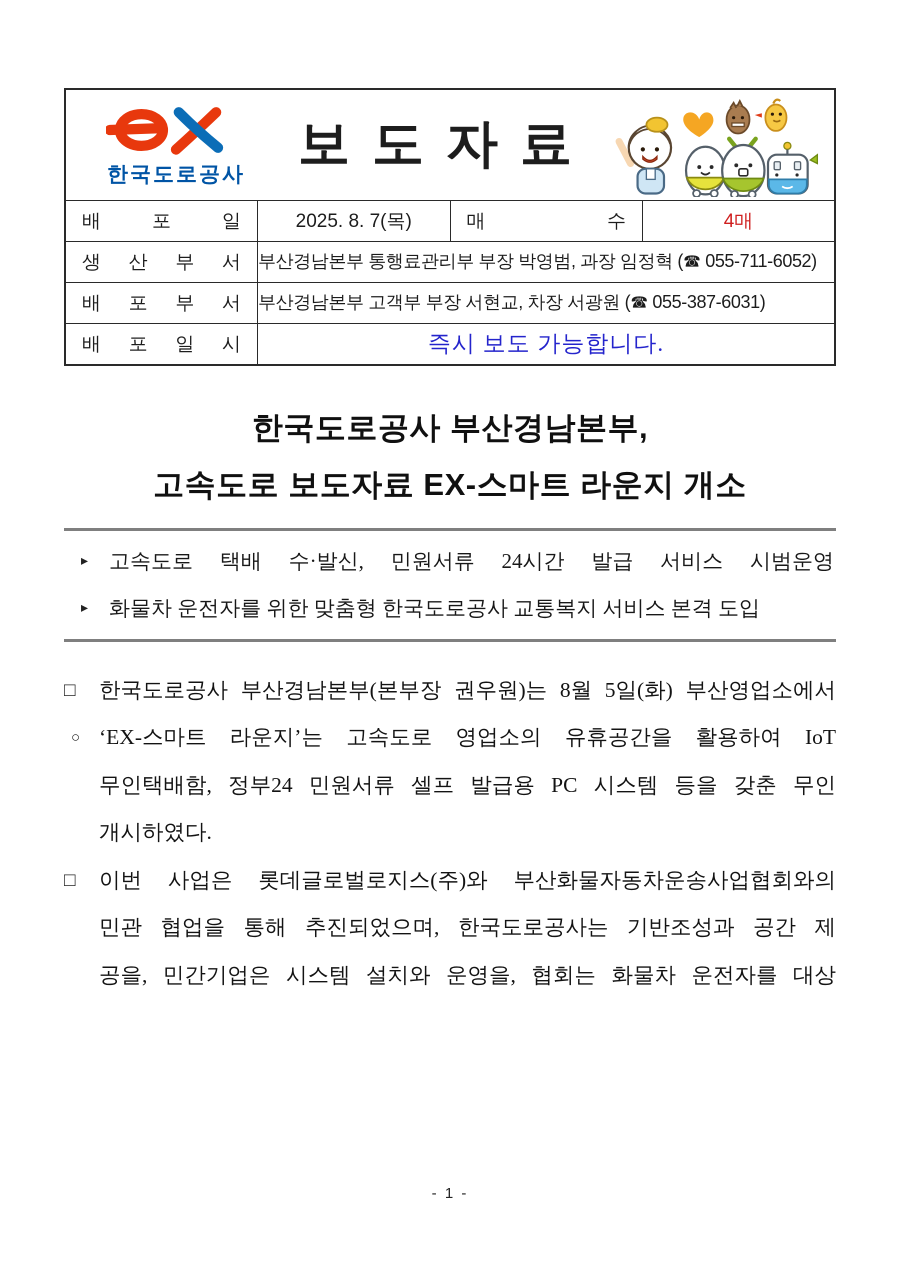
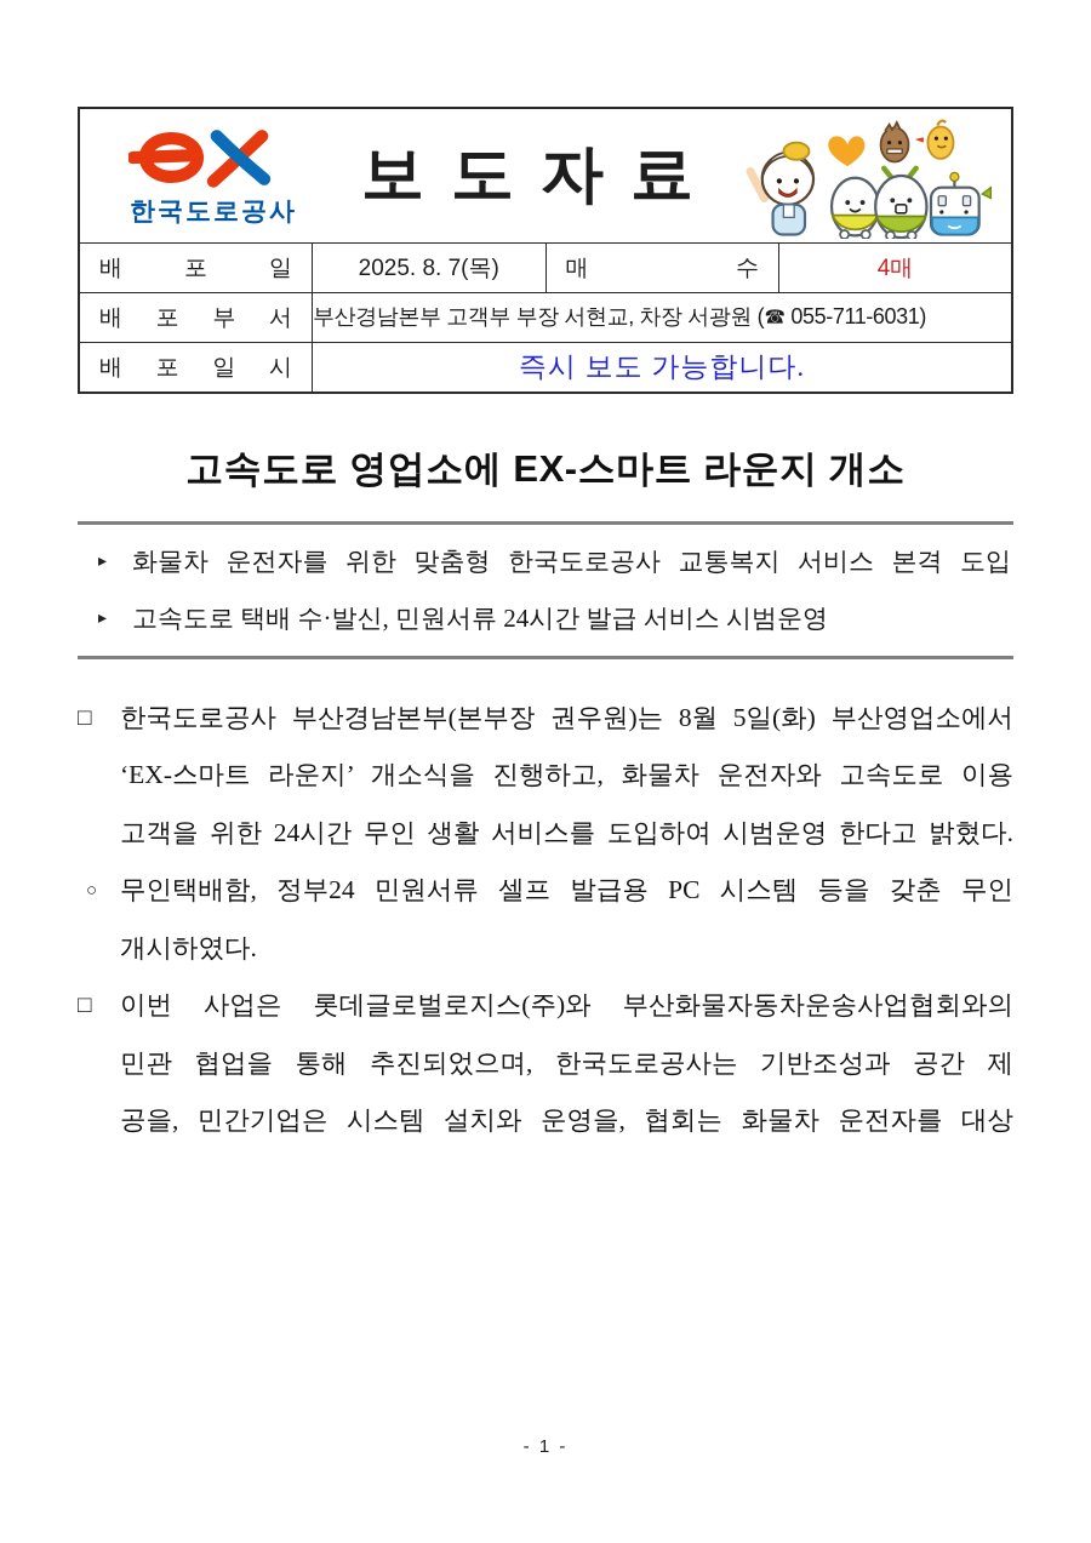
  한국도로공사 보도자료
  배 포 일	2025. 8. 7(목)	매 수	4매
- 생 산 부 서	부산경남본부 통행료관리부 부장 박영범, 과장 임정혁 (☎ 055-711-6052)
- 배 포 부 서	부산경남본부 고객부 부장 서현교, 차장 서광원 (☎ 055-387-6031)
+ 배 포 부 서	부산경남본부 고객부 부장 서현교, 차장 서광원 (☎ 055-711-6031)
  배 포 일 시	즉시 보도 가능합니다.
- 한국도로공사 부산경남본부,
- 고속도로 보도자료 EX-스마트 라운지 개소
+ 고속도로 영업소에 EX-스마트 라운지 개소
  ▸
- 고속도로 택배 수·발신, 민원서류 24시간 발급 서비스 시범운영
+ 화물차 운전자를 위한 맞춤형 한국도로공사 교통복지 서비스 본격 도입
  ▸
- 화물차 운전자를 위한 맞춤형 한국도로공사 교통복지 서비스 본격 도입
+ 고속도로 택배 수·발신, 민원서류 24시간 발급 서비스 시범운영
  □
  한국도로공사 부산경남본부(본부장 권우원)는 8월 5일(화) 부산영업소에서
+ ‘EX-스마트 라운지’ 개소식을 진행하고, 화물차 운전자와 고속도로 이용
+ 고객을 위한 24시간 무인 생활 서비스를 도입하여 시범운영 한다고 밝혔다.
  ○
- ‘EX-스마트 라운지’는 고속도로 영업소의 유휴공간을 활용하여 IoT
  무인택배함, 정부24 민원서류 셀프 발급용 PC 시스템 등을 갖춘 무인
  개시하였다.
  □
  이번 사업은 롯데글로벌로지스(주)와 부산화물자동차운송사업협회와의
  민관 협업을 통해 추진되었으며, 한국도로공사는 기반조성과 공간 제
  공을, 민간기업은 시스템 설치와 운영을, 협회는 화물차 운전자를 대상
  - 1 -
